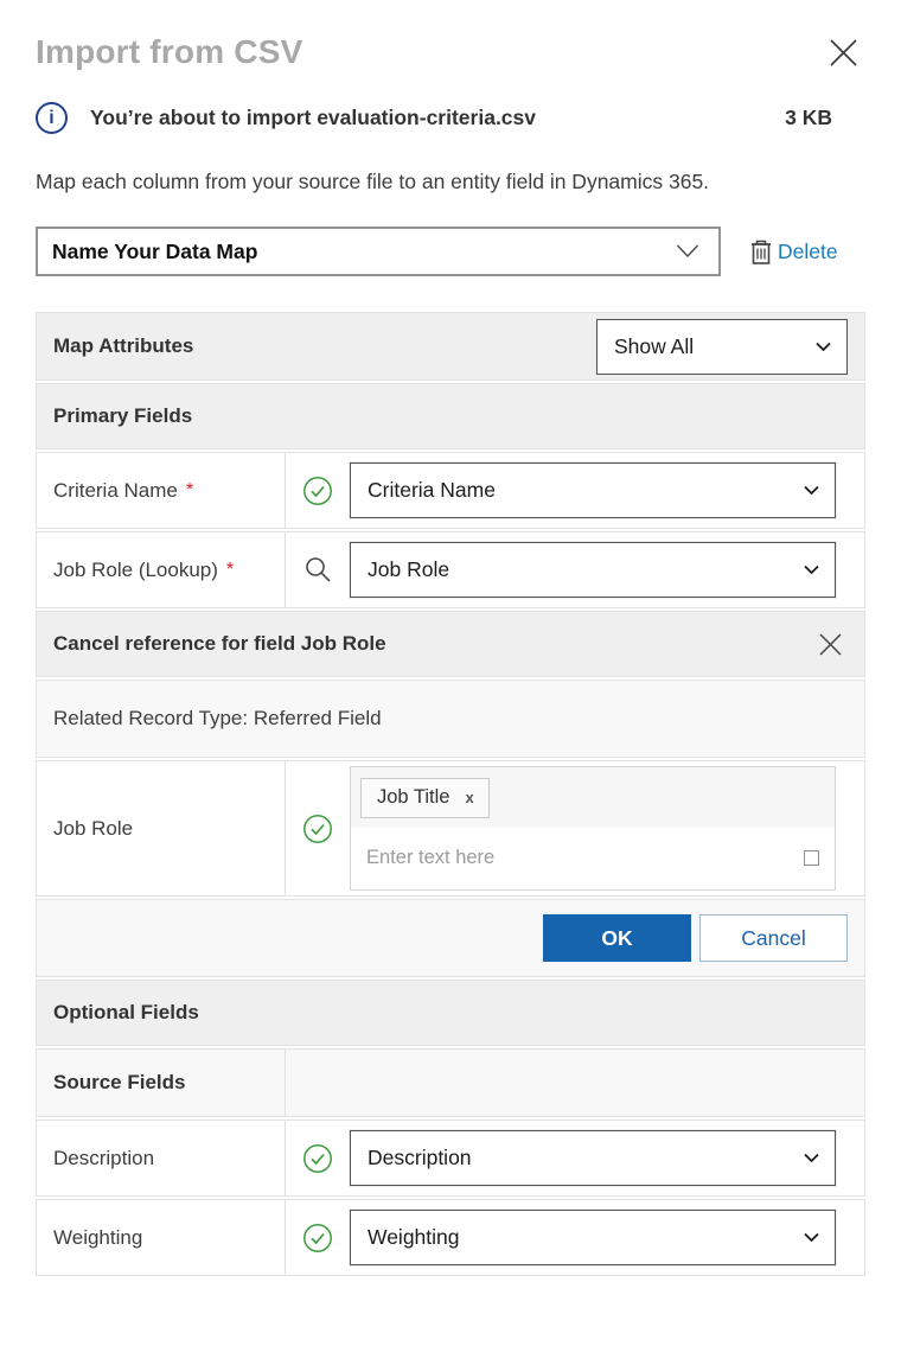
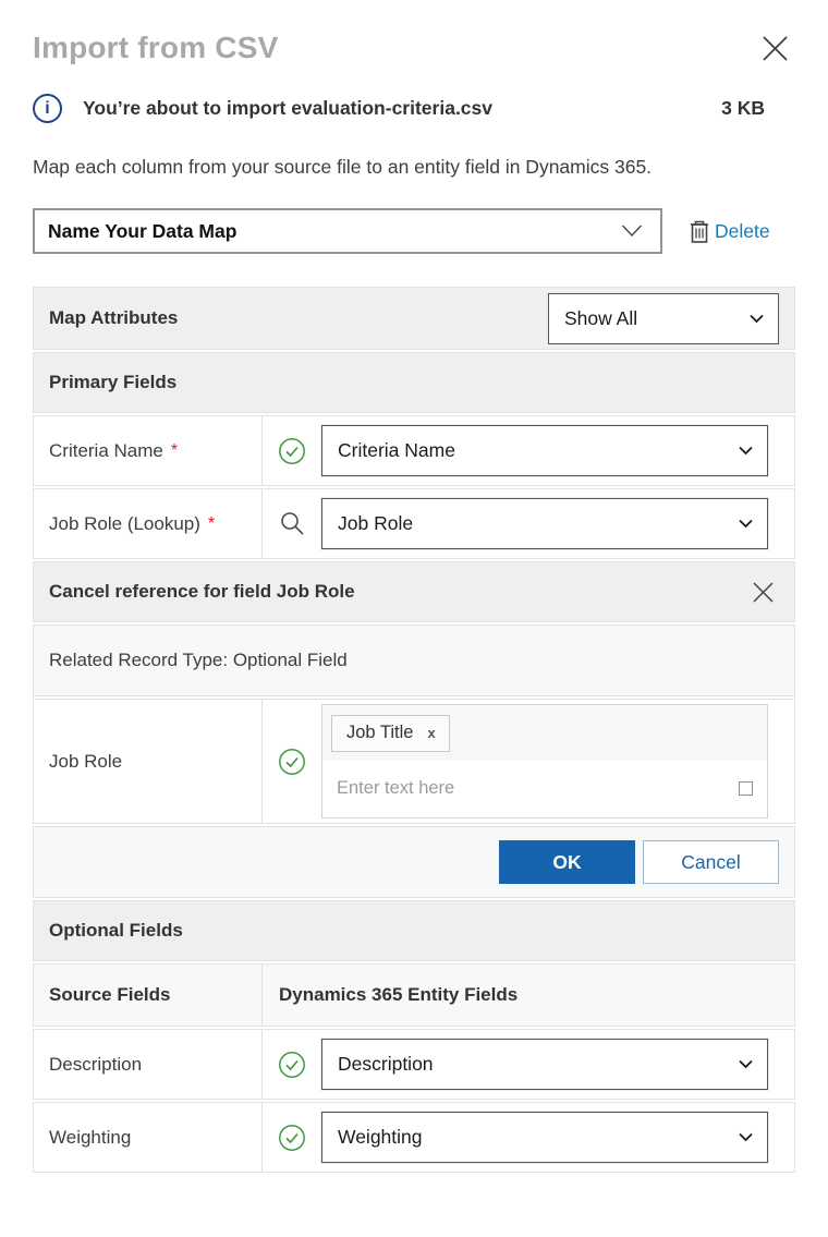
  Import from CSV
  i
  You’re about to import evaluation-criteria.csv
  3 KB
  Map each column from your source file to an entity field in Dynamics 365.
  Name Your Data Map
  Delete
  Map Attributes
  Show All
  Primary Fields
  Criteria Name
  *
  Criteria Name
  Job Role (Lookup)
  *
  Job Role
  Cancel reference for field Job Role
- Related Record Type: Referred Field
+ Related Record Type: Optional Field
  Job Role
  Job Title
  x
  Enter text here
  OK
  Cancel
  Optional Fields
  Source Fields
+ Dynamics 365 Entity Fields
  Description
  Description
  Weighting
  Weighting
